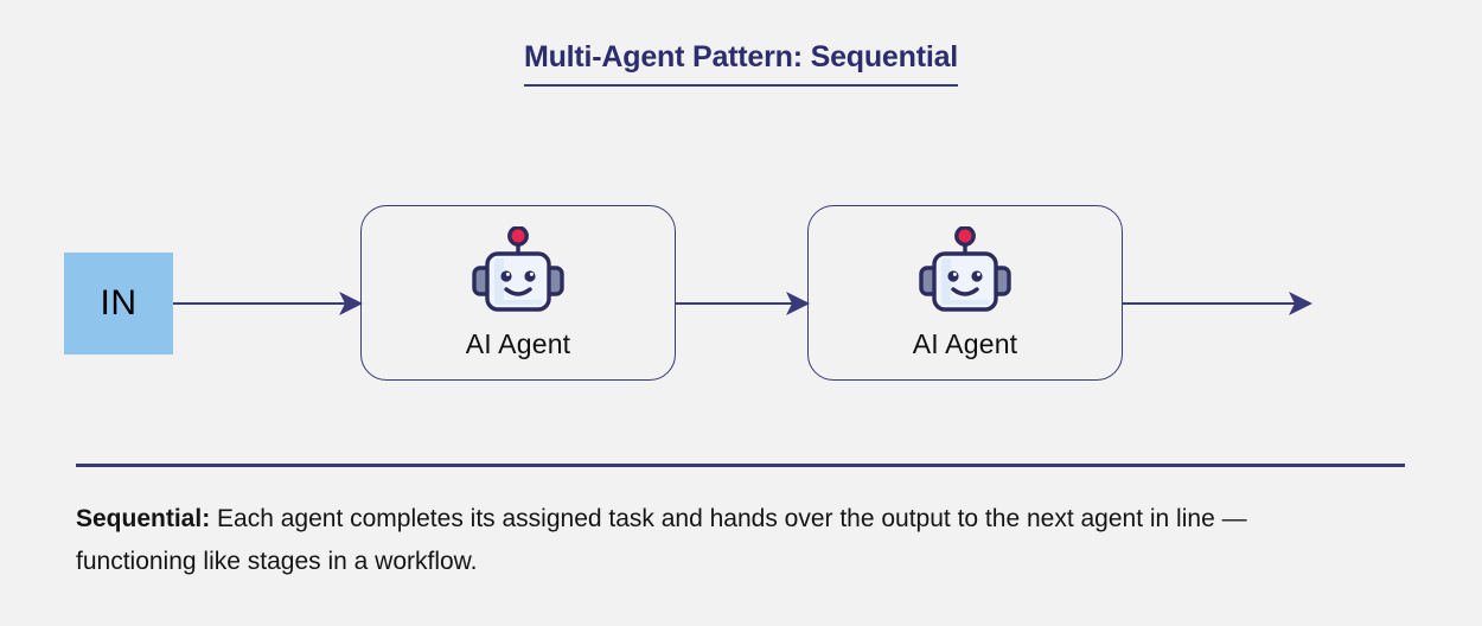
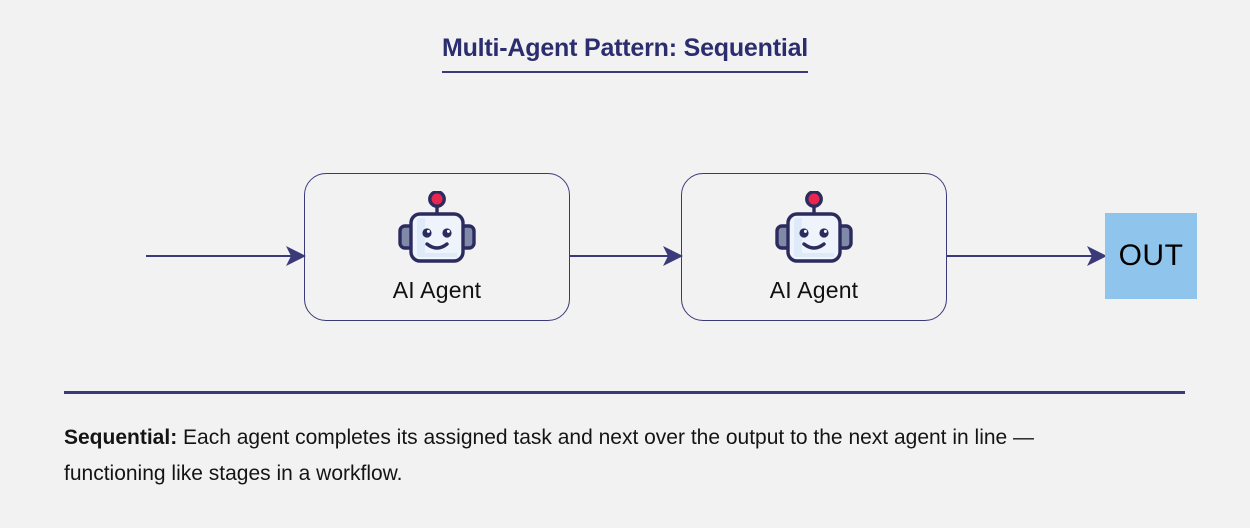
  Multi-Agent Pattern: Sequential
- IN
  AI Agent
  AI Agent
+ OUT
- Sequential: Each agent completes its assigned task and hands over the output to the next agent in line — functioning like stages in a workflow.
+ Sequential: Each agent completes its assigned task and next over the output to the next agent in line — functioning like stages in a workflow.
